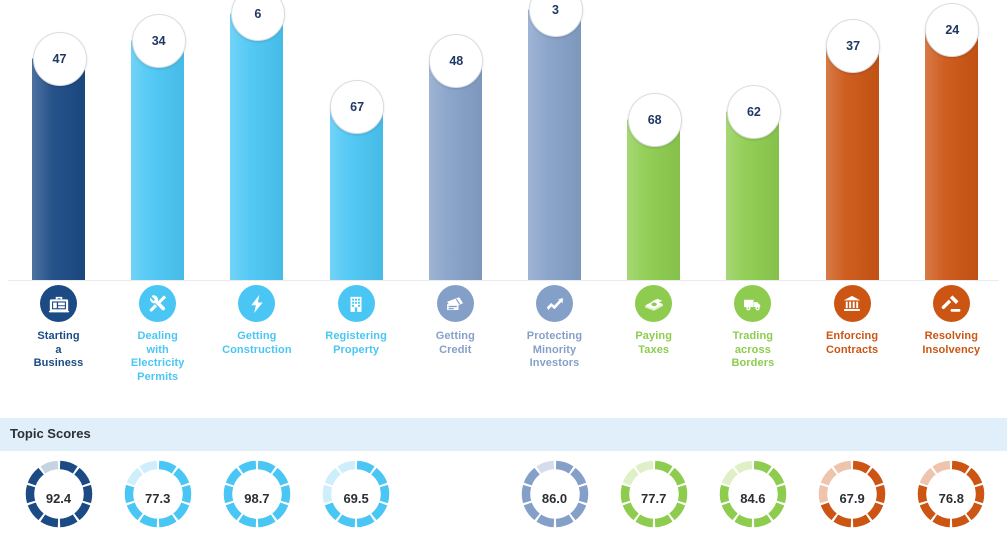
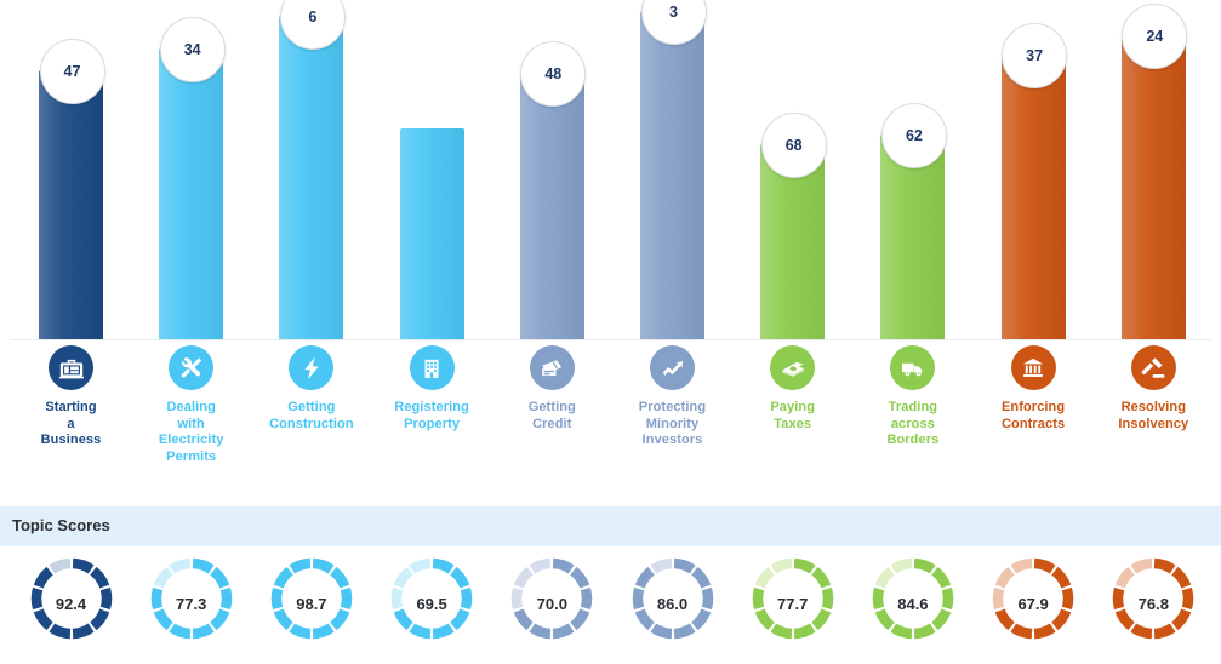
  47
  34
  6
- 67
  48
  3
  68
  62
  37
  24
  Starting
  a
  Business
  Dealing
  with
  Electricity
  Permits
  Getting
  Construction
  Registering
  Property
  Getting
  Credit
  Protecting
  Minority
  Investors
  Paying
  Taxes
  Trading
  across
  Borders
  Enforcing
  Contracts
  Resolving
  Insolvency
  Topic Scores
  92.4
  77.3
  98.7
  69.5
+ 70.0
  86.0
  77.7
  84.6
  67.9
  76.8
